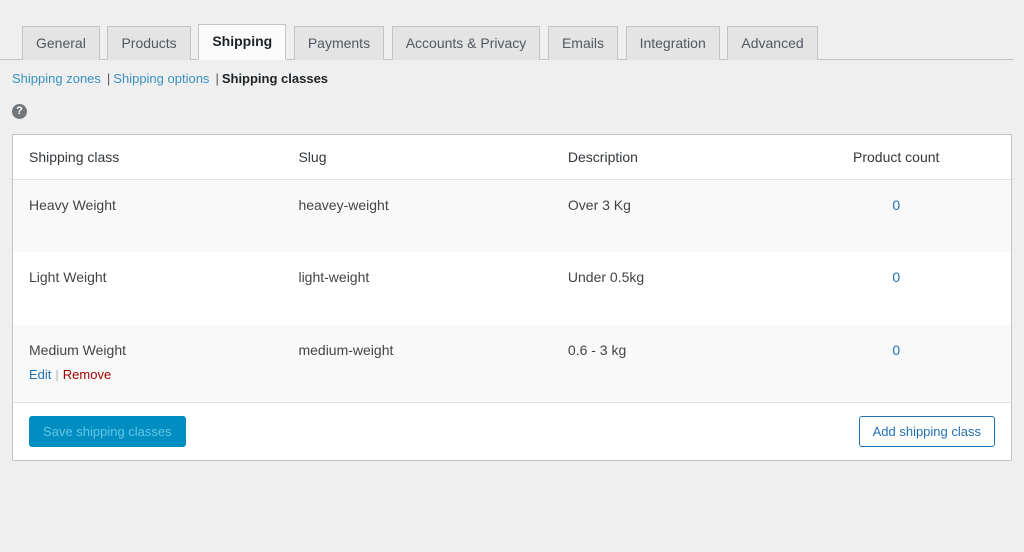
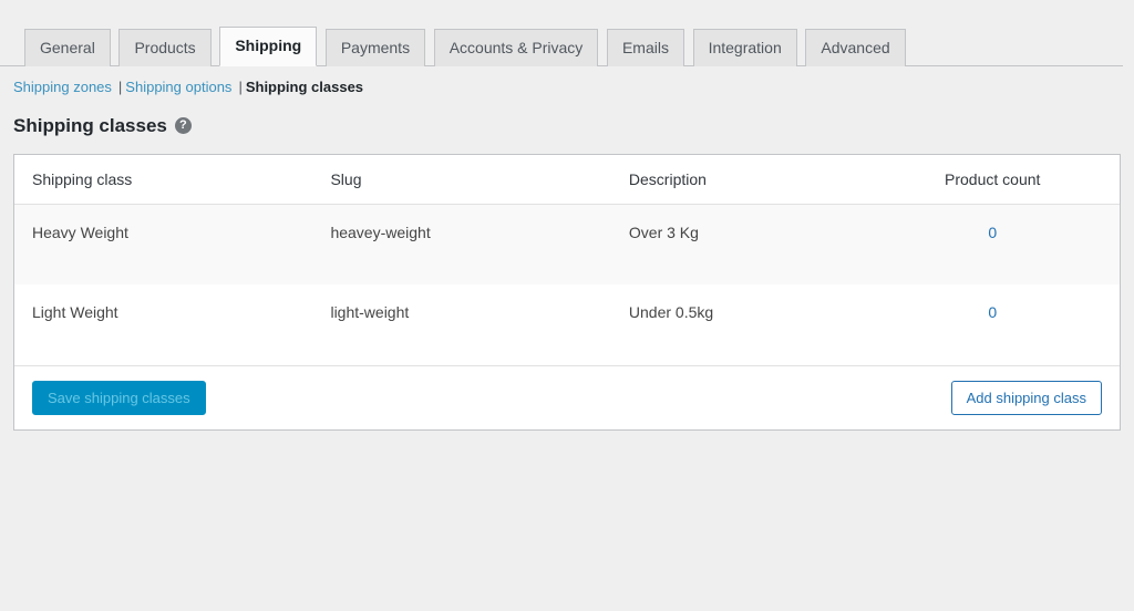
  General Products Shipping Payments Accounts & Privacy Emails Integration Advanced
  Shipping zones | Shipping options | Shipping classes
+ Shipping classes
  ?
  Shipping class	Slug	Description	Product count
  Heavy Weight	heavey-weight	Over 3 Kg	0
  Light Weight	light-weight	Under 0.5kg	0
- Medium Weight Edit | Remove	medium-weight	0.6 - 3 kg	0
  Save shipping classes
  Add shipping class
